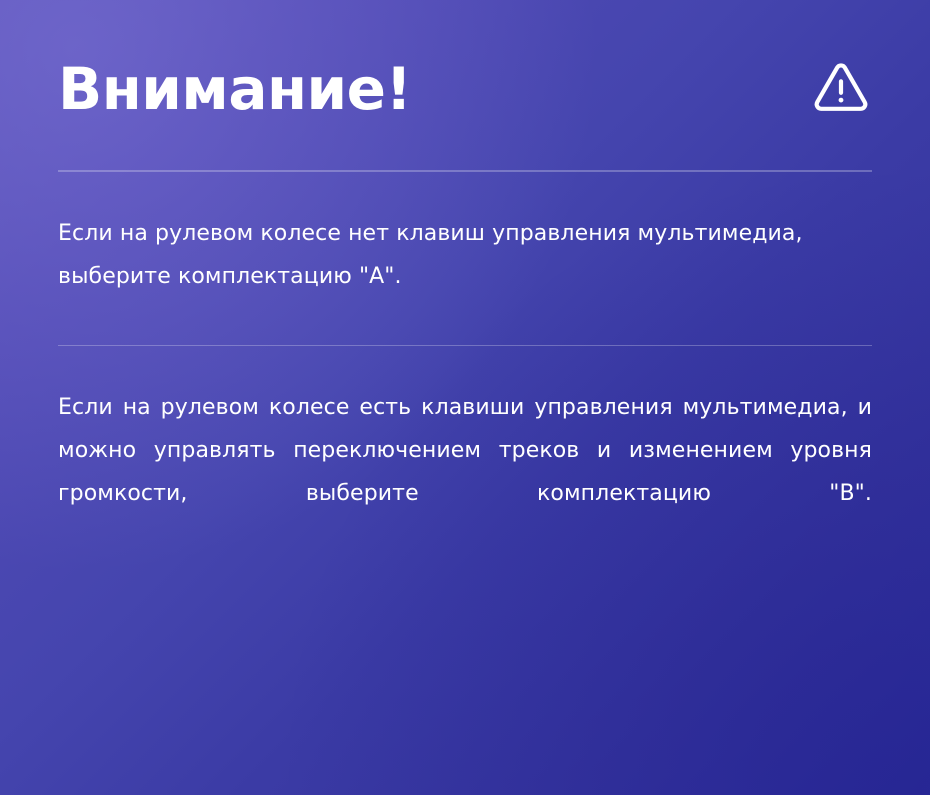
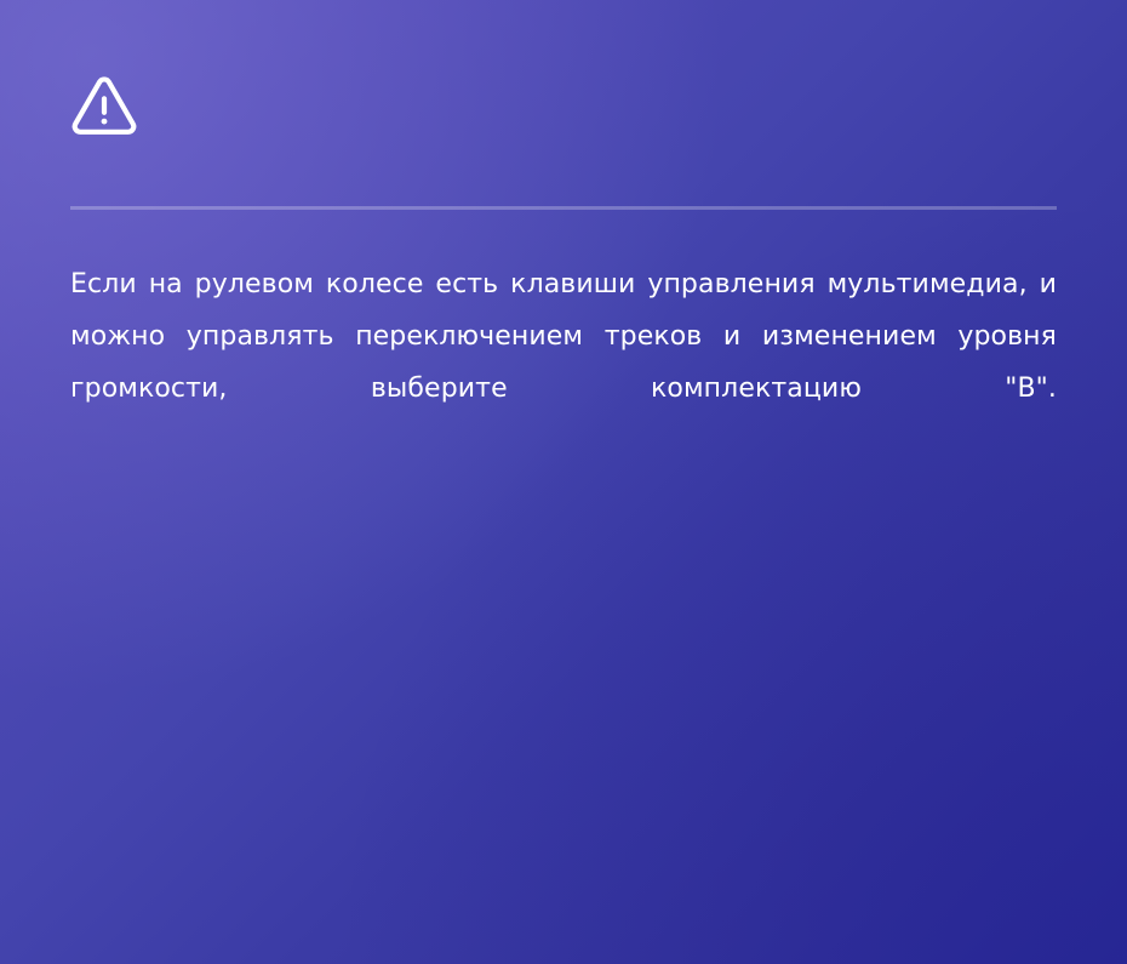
- Внимание!
- Если на рулевом колесе нет клавиш управления мультимедиа, выберите комплектацию "А".
  Если на рулевом колесе есть клавиши управления мультимедиа, и можно управлять переключением треков и изменением уровня громкости, выберите комплектацию "В".
